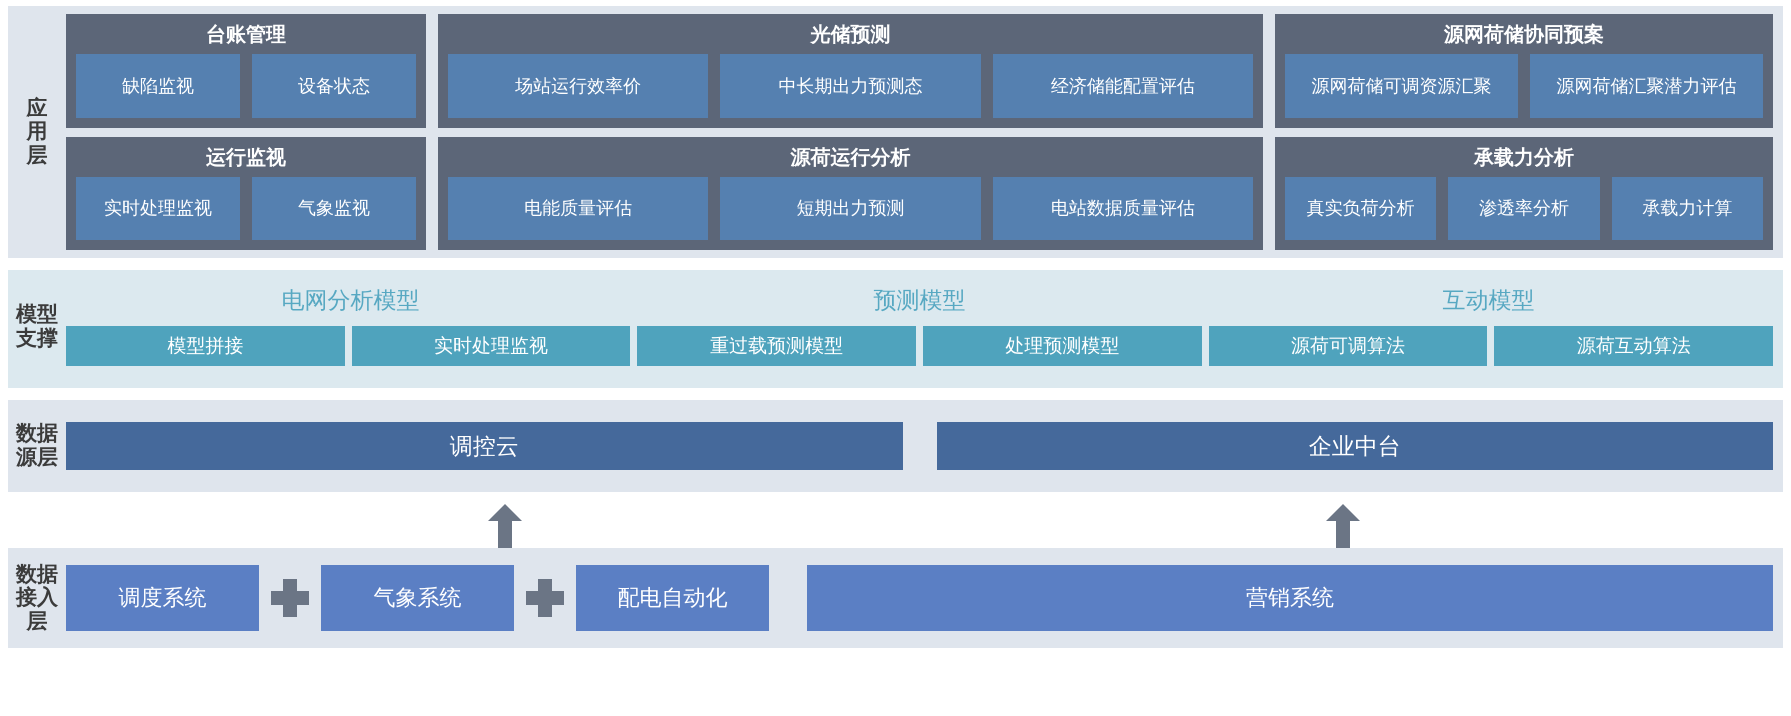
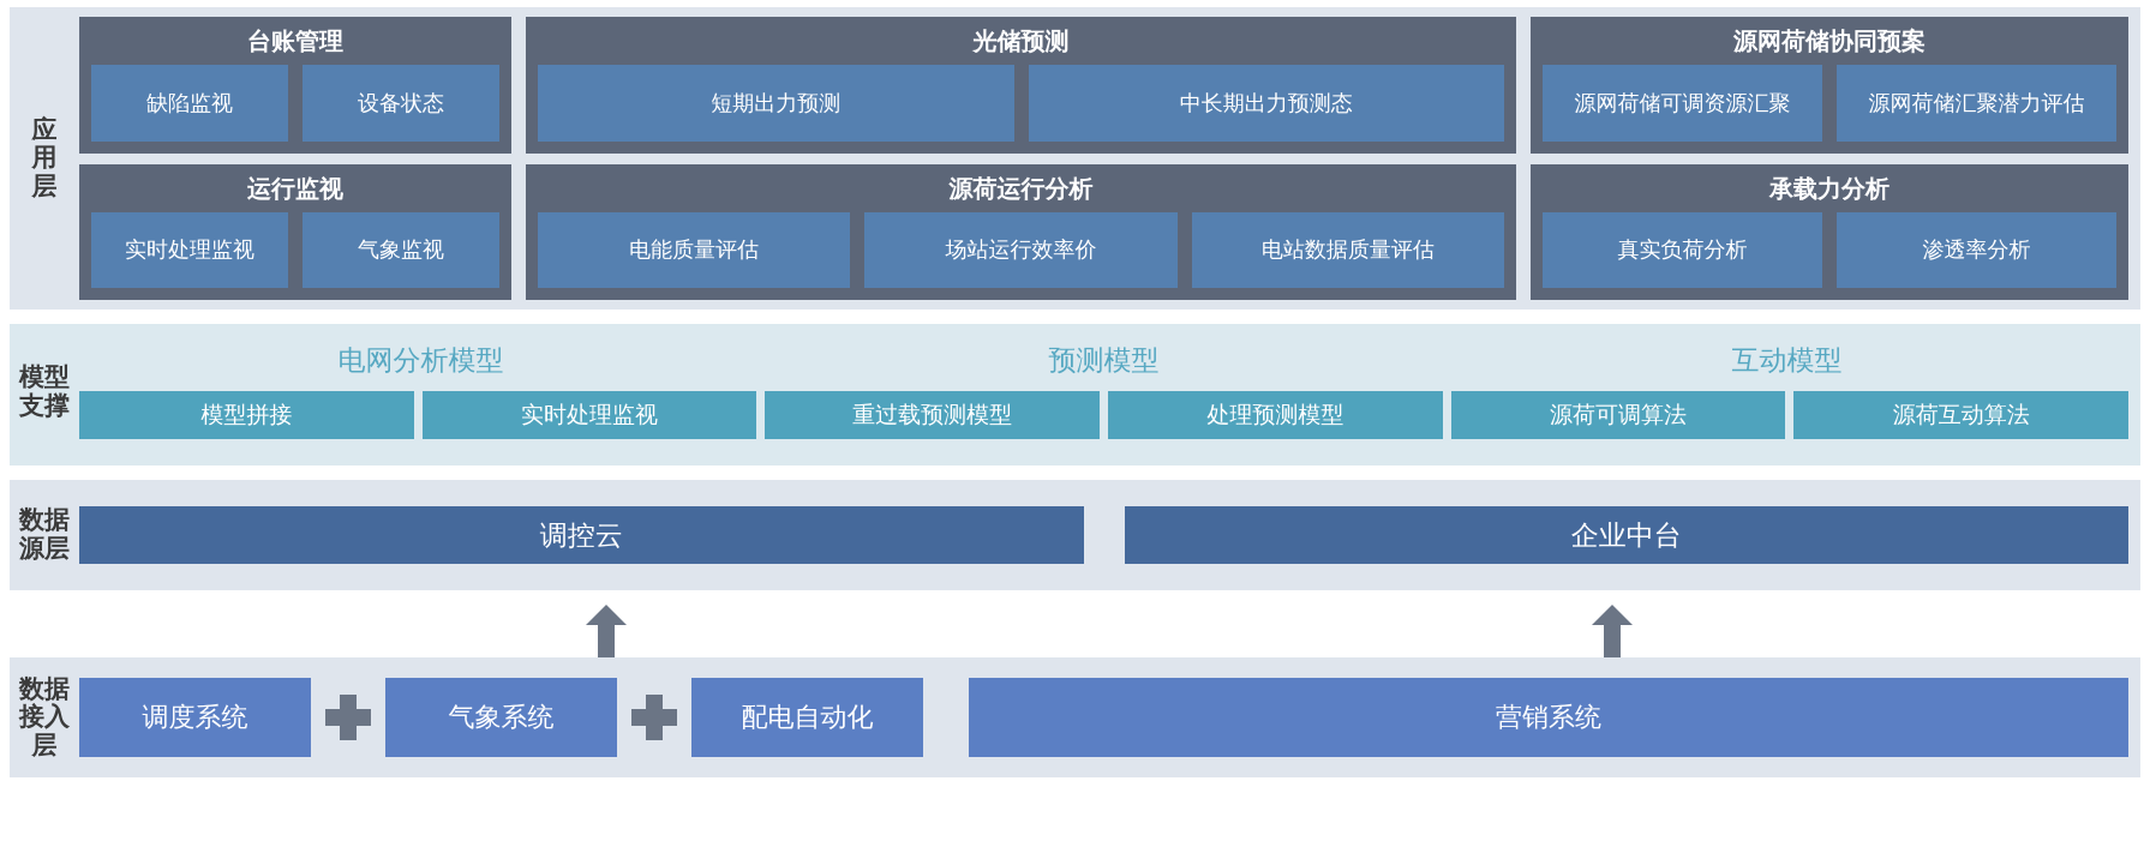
  应
  用
  层
  台账管理
  缺陷监视
  设备状态
  光储预测
- 场站运行效率价
+ 短期出力预测
  中长期出力预测态
- 经济储能配置评估
  源网荷储协同预案
  源网荷储可调资源汇聚
  源网荷储汇聚潜力评估
  运行监视
  实时处理监视
  气象监视
  源荷运行分析
  电能质量评估
- 短期出力预测
+ 场站运行效率价
  电站数据质量评估
  承载力分析
  真实负荷分析
  渗透率分析
- 承载力计算
  模型
  支撑
  电网分析模型
  预测模型
  互动模型
  模型拼接
  实时处理监视
  重过载预测模型
  处理预测模型
  源荷可调算法
  源荷互动算法
  数据
  源层
  调控云
  企业中台
  数据
  接入
  层
  调度系统
  气象系统
  配电自动化
  营销系统
